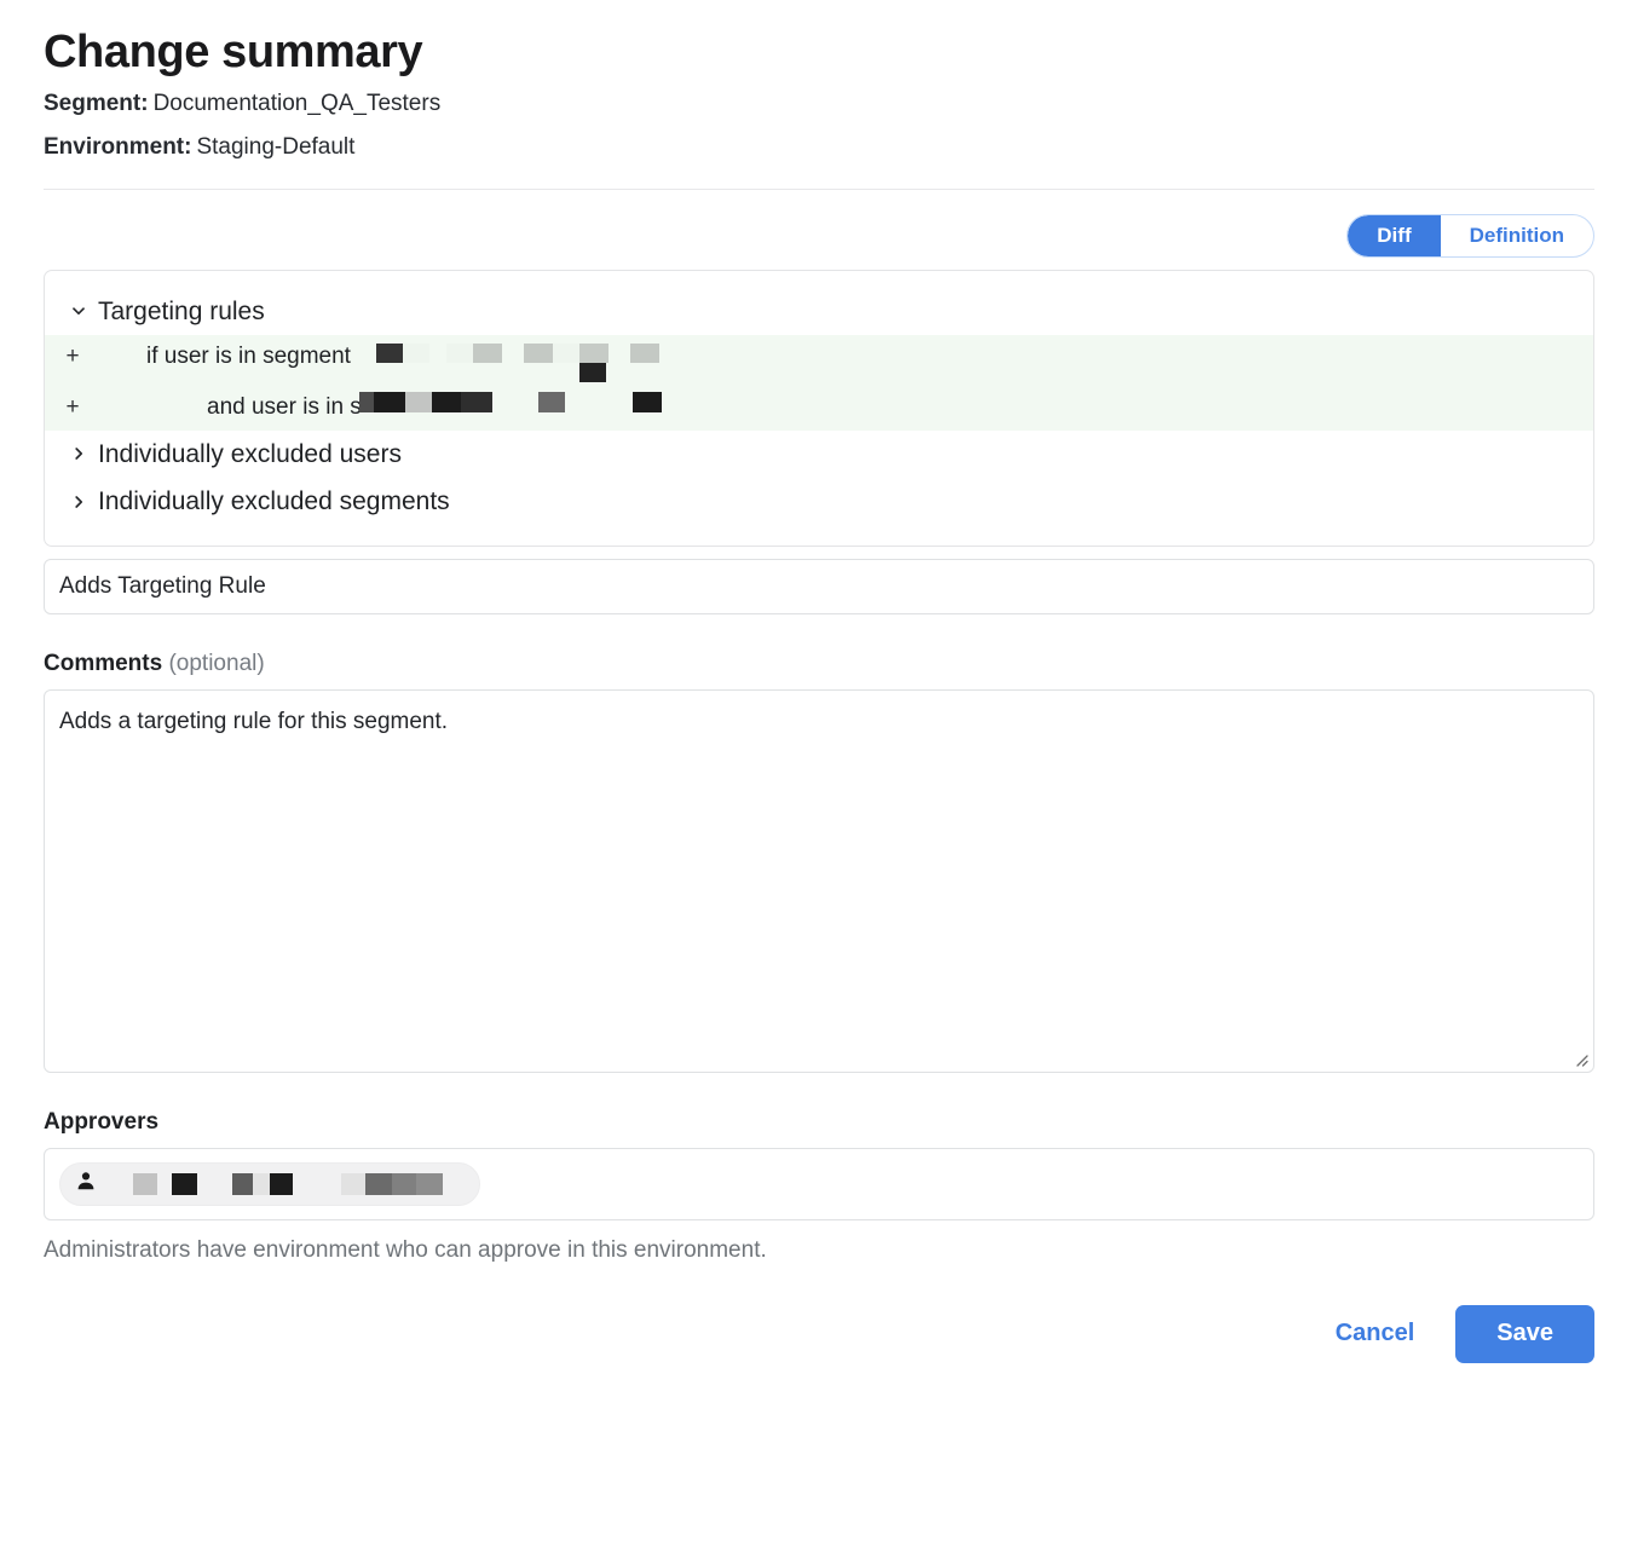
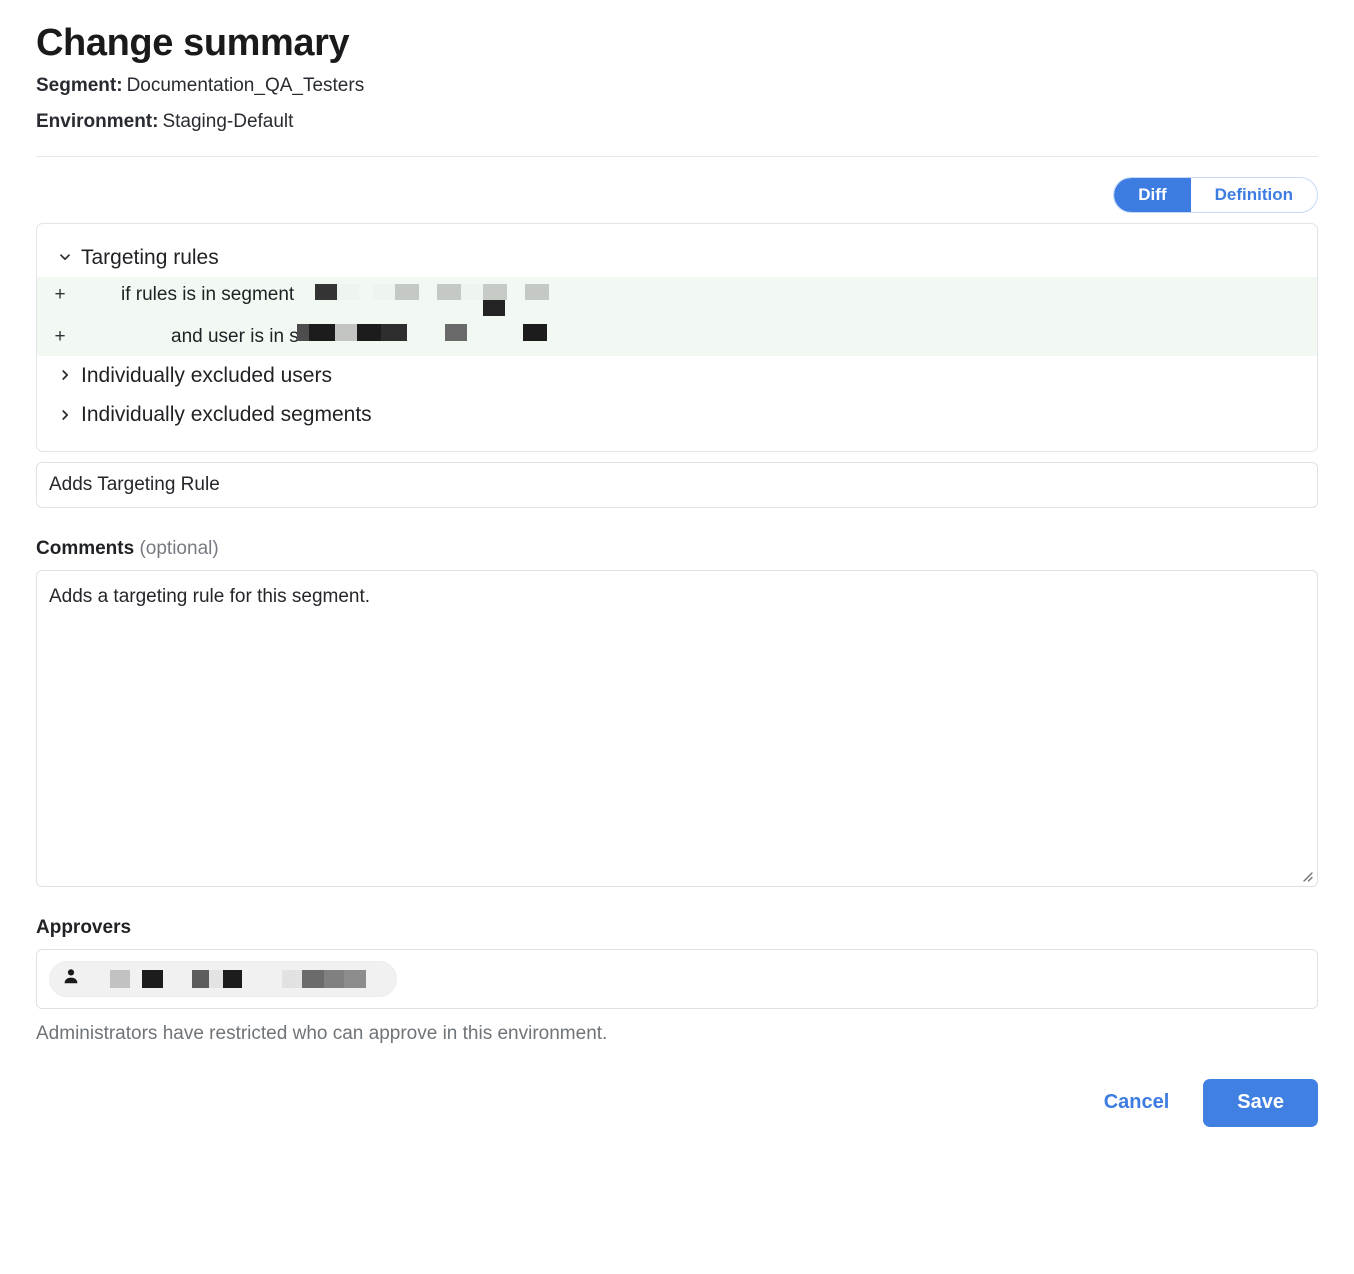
  Change summary
  Segment: Documentation_QA_Testers
  Environment: Staging-Default
  Diff
  Definition
  Targeting rules
  +
- if user is in segment
+ if rules is in segment
  +
  and user is in s
  Individually excluded users
  Individually excluded segments
  Adds Targeting Rule
  Comments (optional)
  Adds a targeting rule for this segment.
  Approvers
- Administrators have environment who can approve in this environment.
+ Administrators have restricted who can approve in this environment.
  Cancel
  Save
